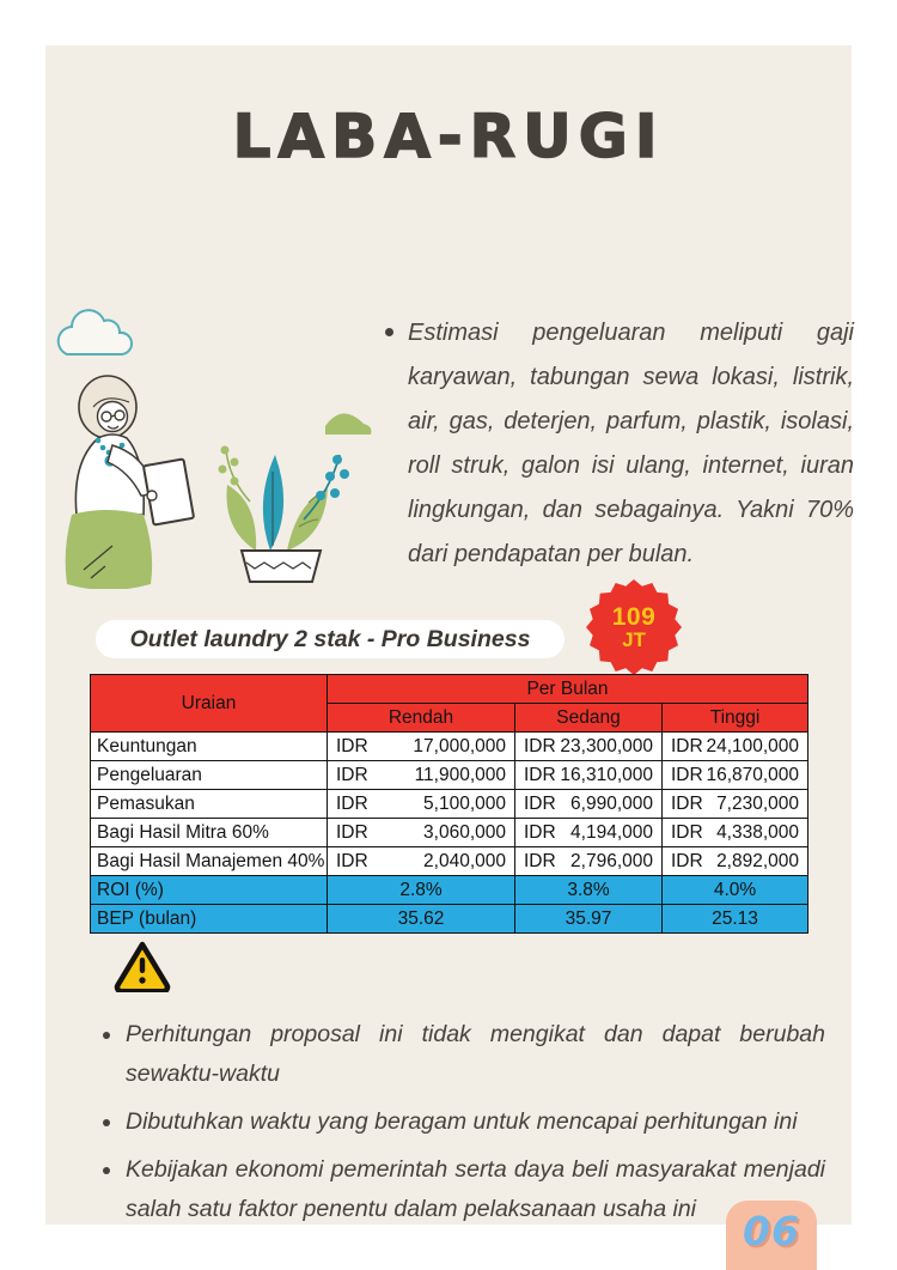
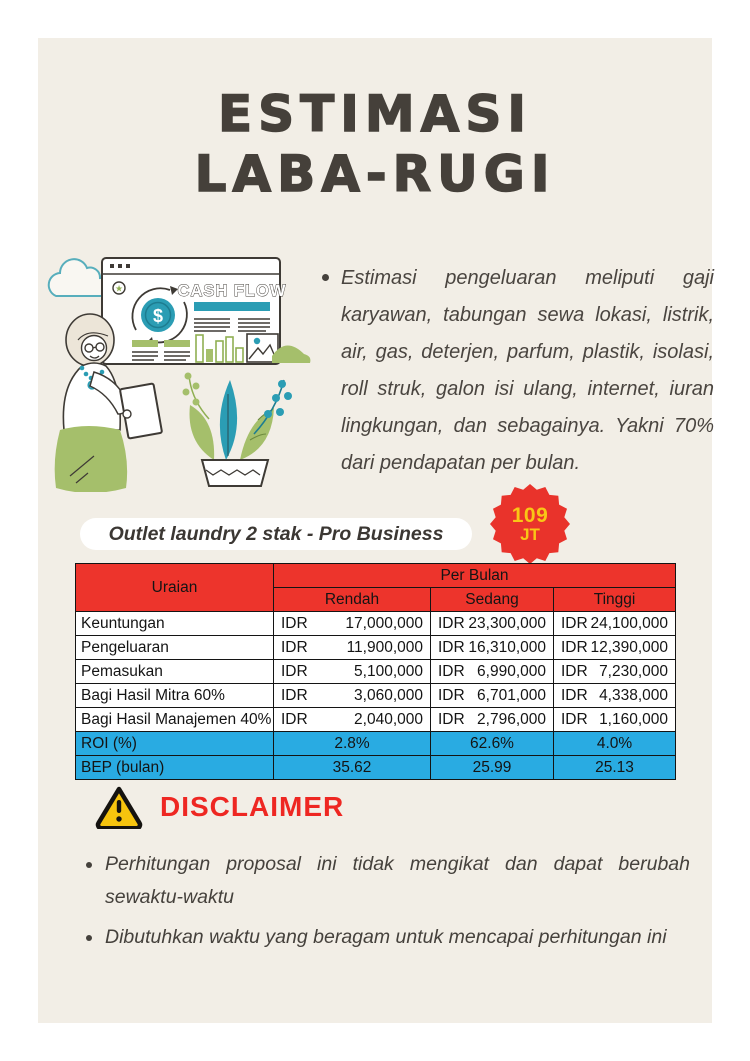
+ ESTIMASI
  LABA-RUGI
+ ★
+ $
+ CASH FLOW
  Estimasi pengeluaran meliputi gaji karyawan, tabungan sewa lokasi, listrik, air, gas, deterjen, parfum, plastik, isolasi, roll struk, galon isi ulang, internet, iuran lingkungan, dan sebagainya. Yakni 70% dari pendapatan per bulan.
  Outlet laundry 2 stak - Pro Business
  109
  JT
  Uraian	Per Bulan
  Rendah	Sedang	Tinggi
  Keuntungan	IDR 17,000,000	IDR 23,300,000	IDR 24,100,000
- Pengeluaran	IDR 11,900,000	IDR 16,310,000	IDR 16,870,000
+ Pengeluaran	IDR 11,900,000	IDR 16,310,000	IDR 12,390,000
  Pemasukan	IDR 5,100,000	IDR 6,990,000	IDR 7,230,000
- Bagi Hasil Mitra 60%	IDR 3,060,000	IDR 4,194,000	IDR 4,338,000
+ Bagi Hasil Mitra 60%	IDR 3,060,000	IDR 6,701,000	IDR 4,338,000
- Bagi Hasil Manajemen 40%	IDR 2,040,000	IDR 2,796,000	IDR 2,892,000
+ Bagi Hasil Manajemen 40%	IDR 2,040,000	IDR 2,796,000	IDR 1,160,000
- ROI (%)	2.8%	3.8%	4.0%
+ ROI (%)	2.8%	62.6%	4.0%
- BEP (bulan)	35.62	35.97	25.13
+ BEP (bulan)	35.62	25.99	25.13
+ DISCLAIMER
  Perhitungan proposal ini tidak mengikat dan dapat berubah sewaktu-waktu
  Dibutuhkan waktu yang beragam untuk mencapai perhitungan ini
- Kebijakan ekonomi pemerintah serta daya beli masyarakat menjadi salah satu faktor penentu dalam pelaksanaan usaha ini
- 06
